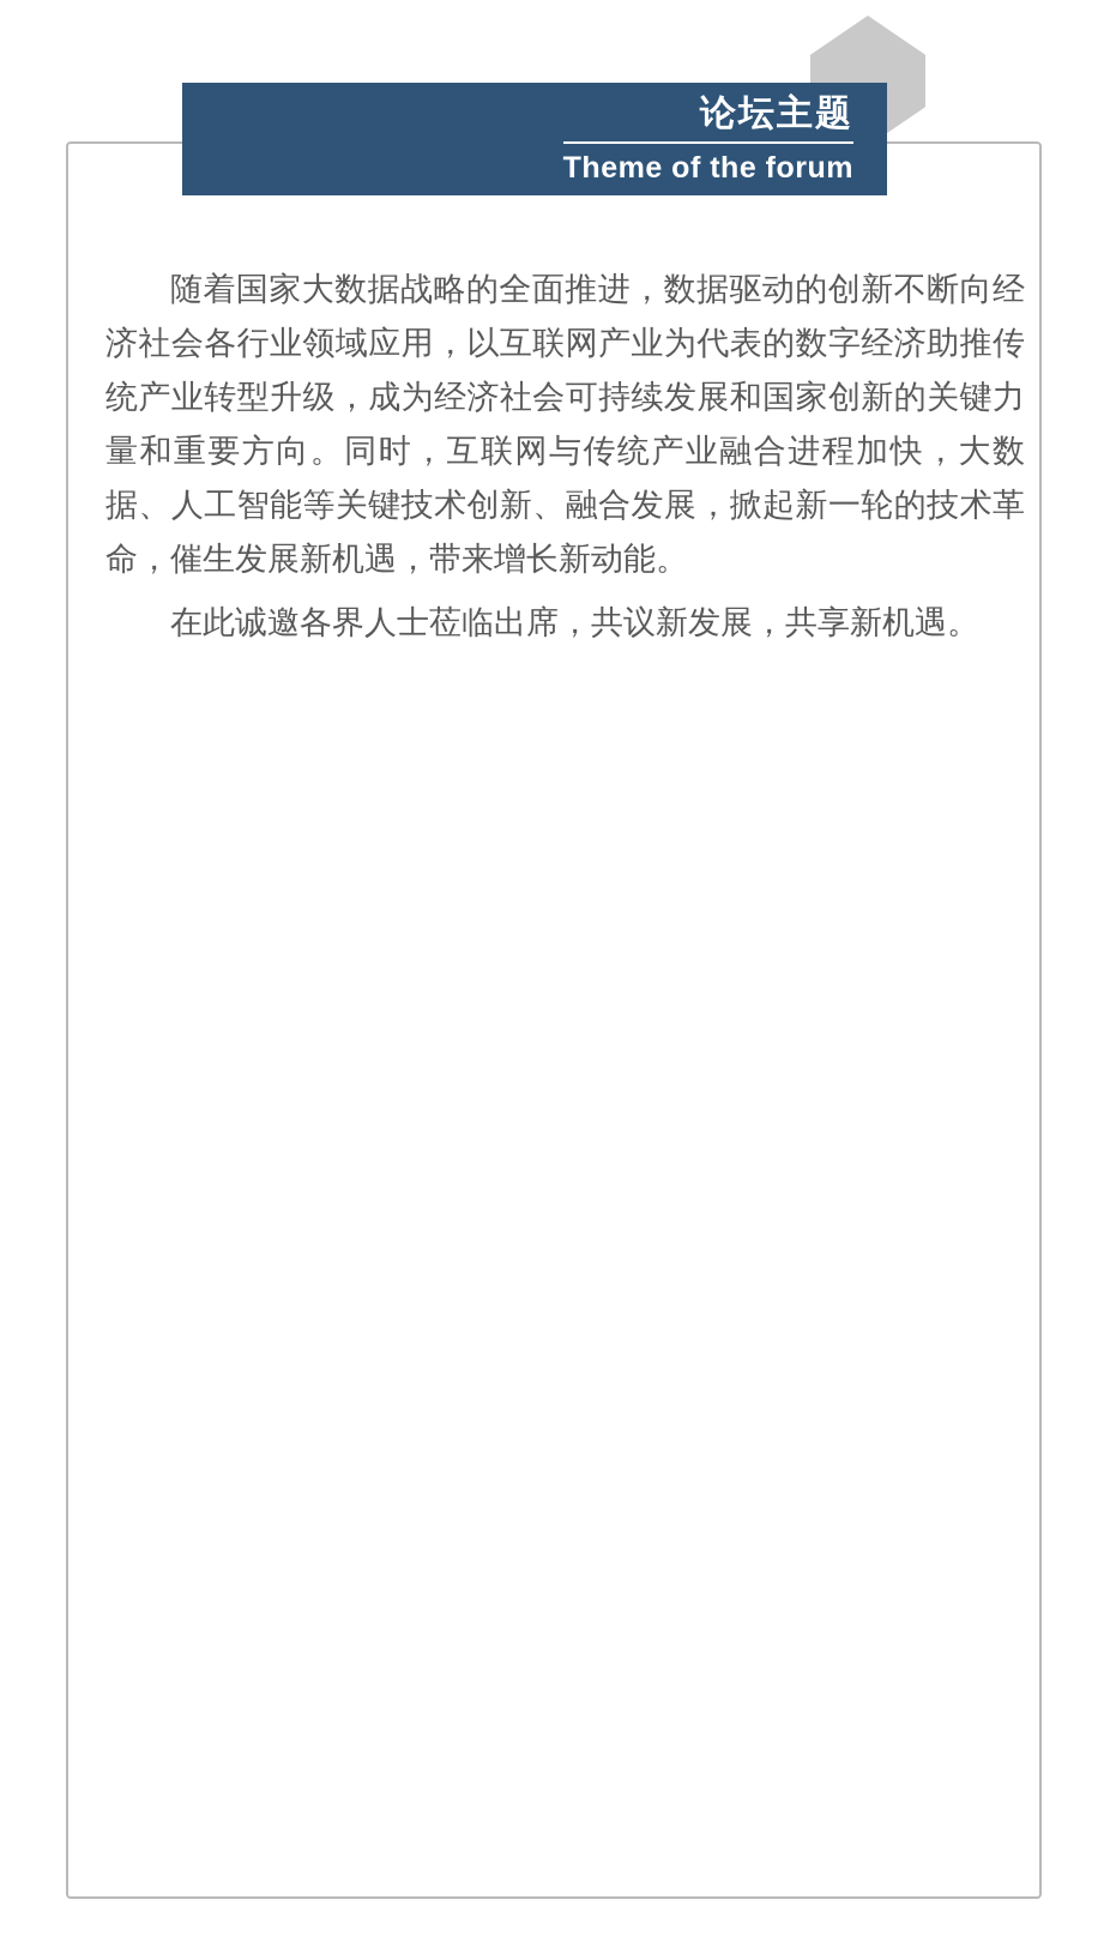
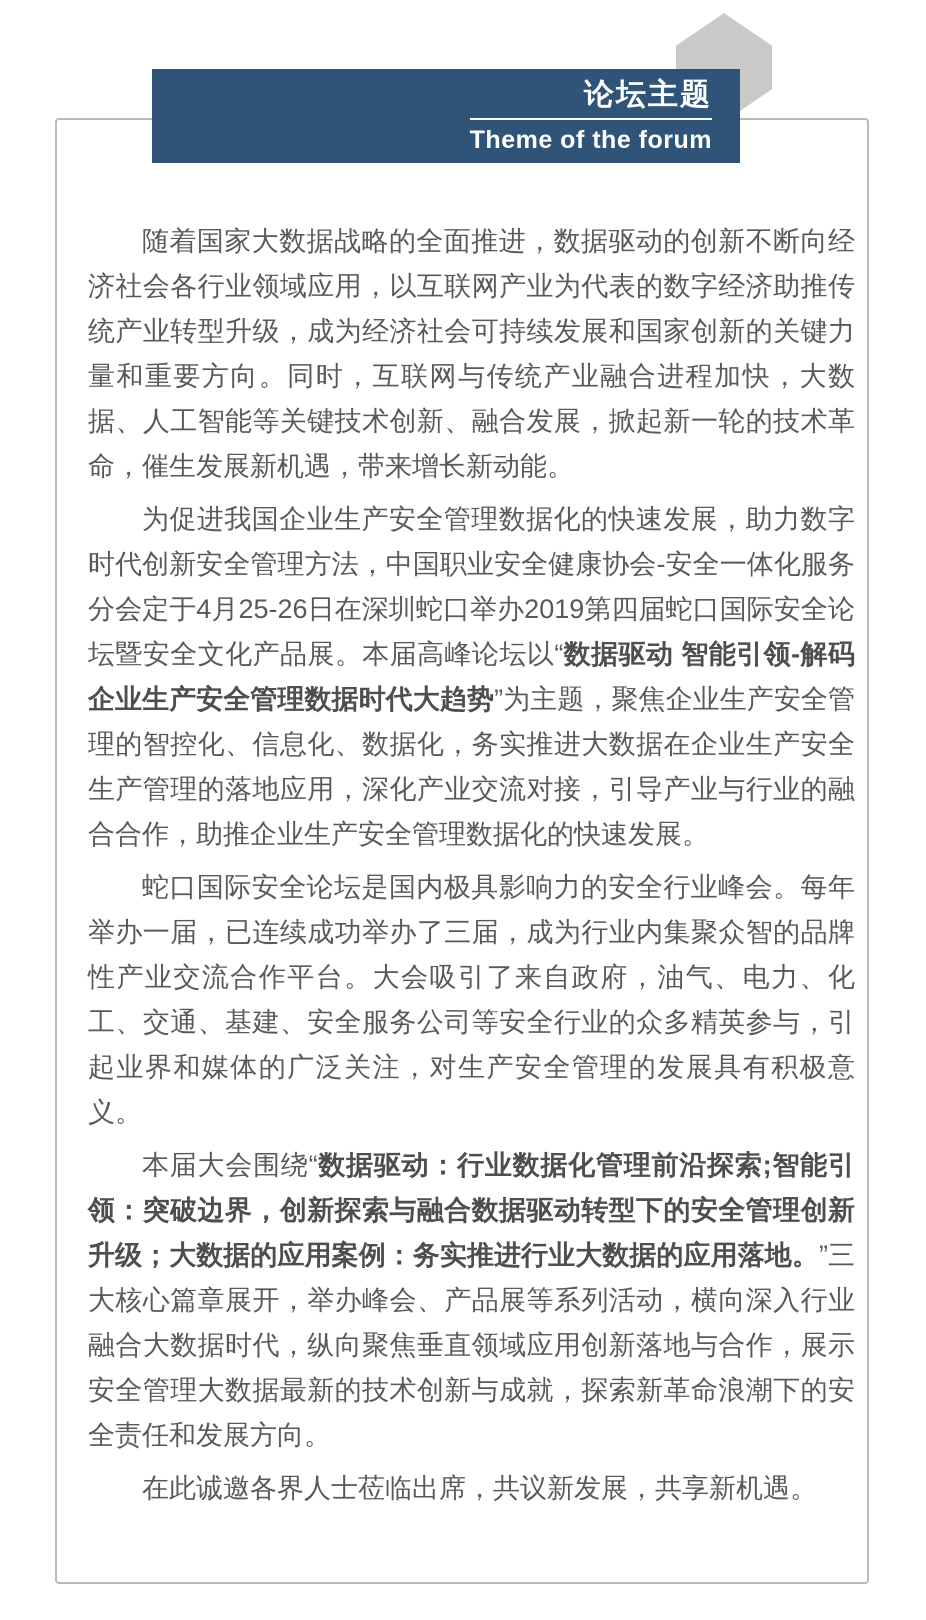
  论坛主题
  Theme of the forum
  随着国家大数据战略的全面推进，数据驱动的创新不断向经济社会各行业领域应用，以互联网产业为代表的数字经济助推传统产业转型升级，成为经济社会可持续发展和国家创新的关键力量和重要方向。同时，互联网与传统产业融合进程加快，大数据、人工智能等关键技术创新、融合发展，掀起新一轮的技术革命，催生发展新机遇，带来增长新动能。
+ 为促进我国企业生产安全管理数据化的快速发展，助力数字时代创新安全管理方法，中国职业安全健康协会-安全一体化服务分会定于4月25-26日在深圳蛇口举办2019第四届蛇口国际安全论坛暨安全文化产品展。本届高峰论坛以“数据驱动 智能引领-解码企业生产安全管理数据时代大趋势”为主题，聚焦企业生产安全管理的智控化、信息化、数据化，务实推进大数据在企业生产安全生产管理的落地应用，深化产业交流对接，引导产业与行业的融合合作，助推企业生产安全管理数据化的快速发展。
+ 蛇口国际安全论坛是国内极具影响力的安全行业峰会。每年举办一届，已连续成功举办了三届，成为行业内集聚众智的品牌性产业交流合作平台。大会吸引了来自政府，油气、电力、化工、交通、基建、安全服务公司等安全行业的众多精英参与，引起业界和媒体的广泛关注，对生产安全管理的发展具有积极意义。
+ 本届大会围绕“数据驱动：行业数据化管理前沿探索;智能引领：突破边界，创新探索与融合数据驱动转型下的安全管理创新升级；大数据的应用案例：务实推进行业大数据的应用落地。”三大核心篇章展开，举办峰会、产品展等系列活动，横向深入行业融合大数据时代，纵向聚焦垂直领域应用创新落地与合作，展示安全管理大数据最新的技术创新与成就，探索新革命浪潮下的安全责任和发展方向。
  在此诚邀各界人士莅临出席，共议新发展，共享新机遇。
